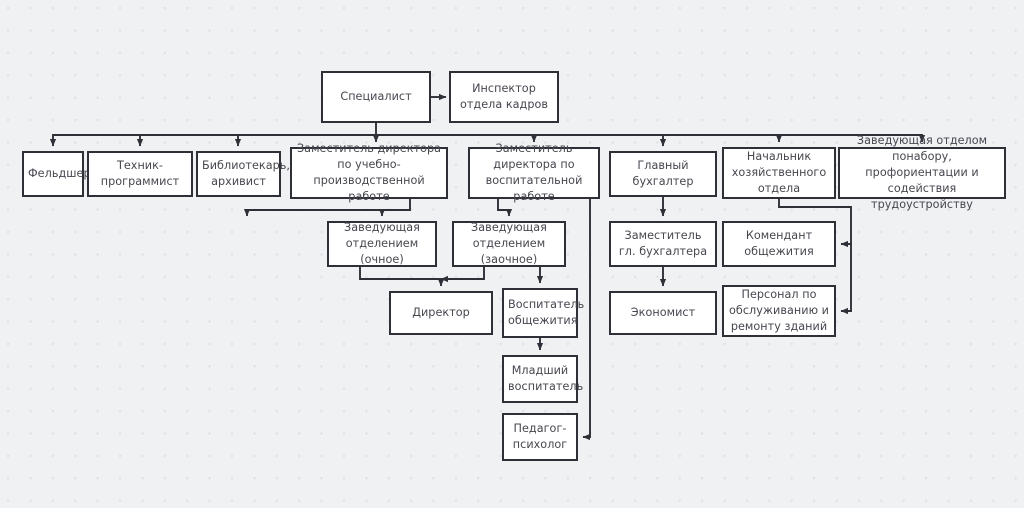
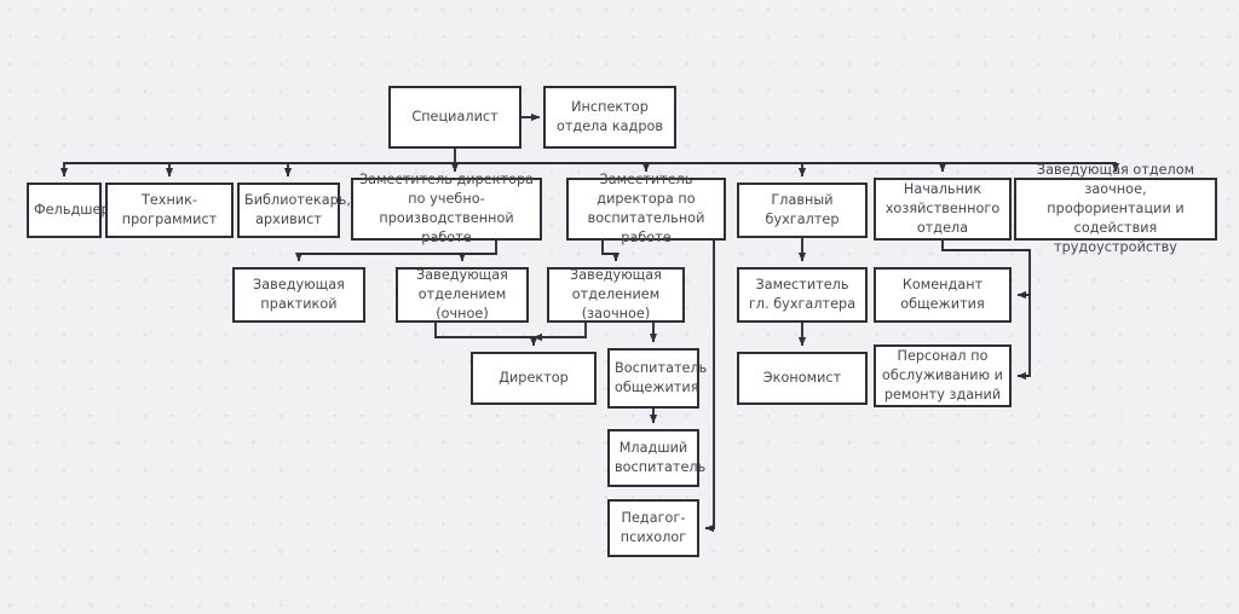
  Специалист
  Инспектор отдела кадров
  Фельдше
  Техник-программист
  Библиотекарь, архивист
  Заместитель директора по учебно-производственной работе
  Заместитель директора по воспитательной работе
  Главный бухгалтер
  Начальник хозяйственного отдела
- Заведующая отделом понабору, профориентации и содействия трудоустройству
+ Заведующая отделом заочное, профориентации и содействия трудоустройству
+ Заведующая практикой
  Заведующая отделением (очное)
  Заведующая отделением (заочное)
  Заместитель гл. бухгалтера
  Комендант общежития
  Директор
  Воспитатель общежития
  Экономист
  Персонал по обслуживанию и ремонту зданий
  Младший воспитатель
  Педагог-психолог
